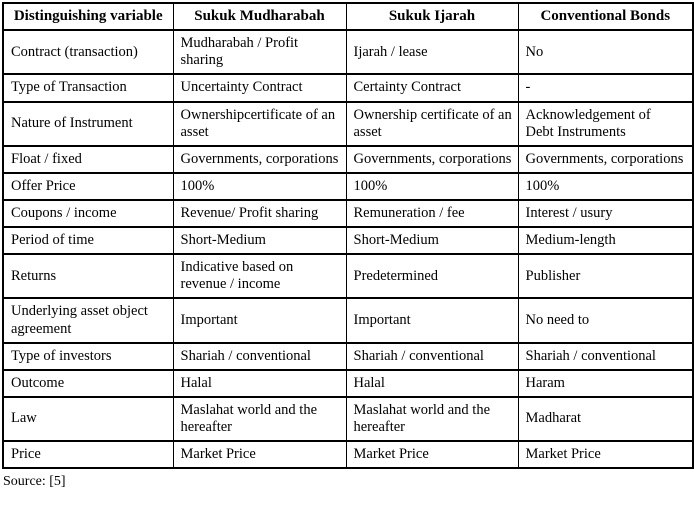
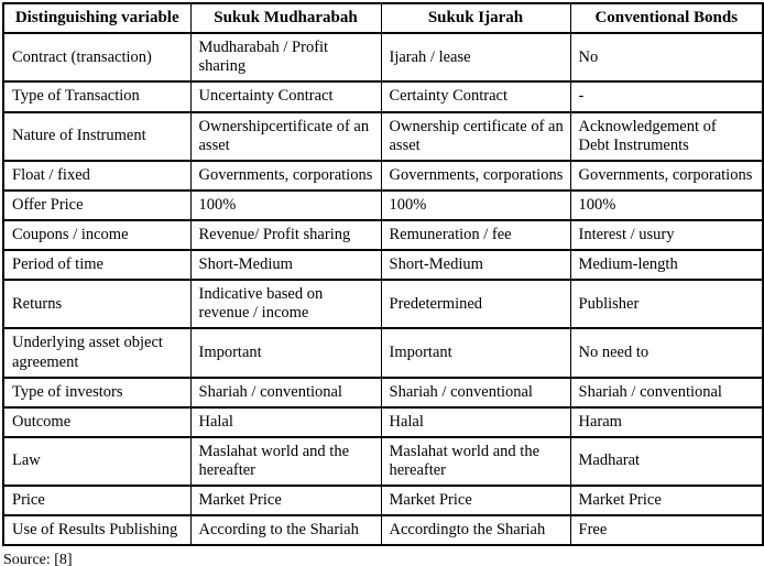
  Distinguishing variable	Sukuk Mudharabah	Sukuk Ijarah	Conventional Bonds
  Contract (transaction)	Mudharabah / Profit sharing	Ijarah / lease	No
  Type of Transaction	Uncertainty Contract	Certainty Contract	-
  Nature of Instrument	Ownershipcertificate of an asset	Ownership certificate of an asset	Acknowledgement of Debt Instruments
  Float / fixed	Governments, corporations	Governments, corporations	Governments, corporations
  Offer Price	100%	100%	100%
  Coupons / income	Revenue/ Profit sharing	Remuneration / fee	Interest / usury
  Period of time	Short-Medium	Short-Medium	Medium-length
  Returns	Indicative based on revenue / income	Predetermined	Publisher
  Underlying asset object agreement	Important	Important	No need to
  Type of investors	Shariah / conventional	Shariah / conventional	Shariah / conventional
  Outcome	Halal	Halal	Haram
  Law	Maslahat world and the hereafter	Maslahat world and the hereafter	Madharat
  Price	Market Price	Market Price	Market Price
+ Use of Results Publishing	According to the Shariah	Accordingto the Shariah	Free
- Source: [5]
+ Source: [8]
